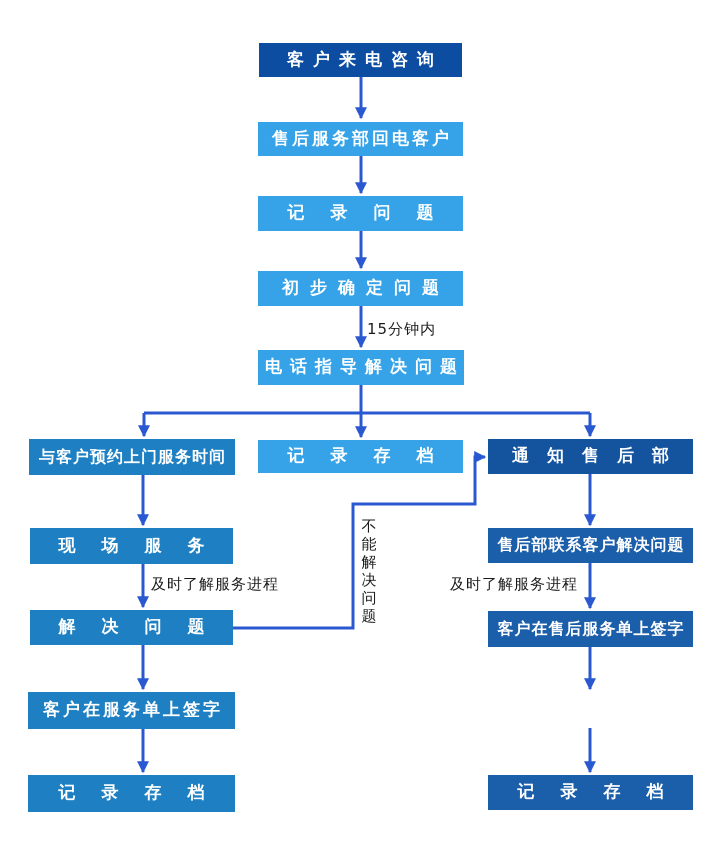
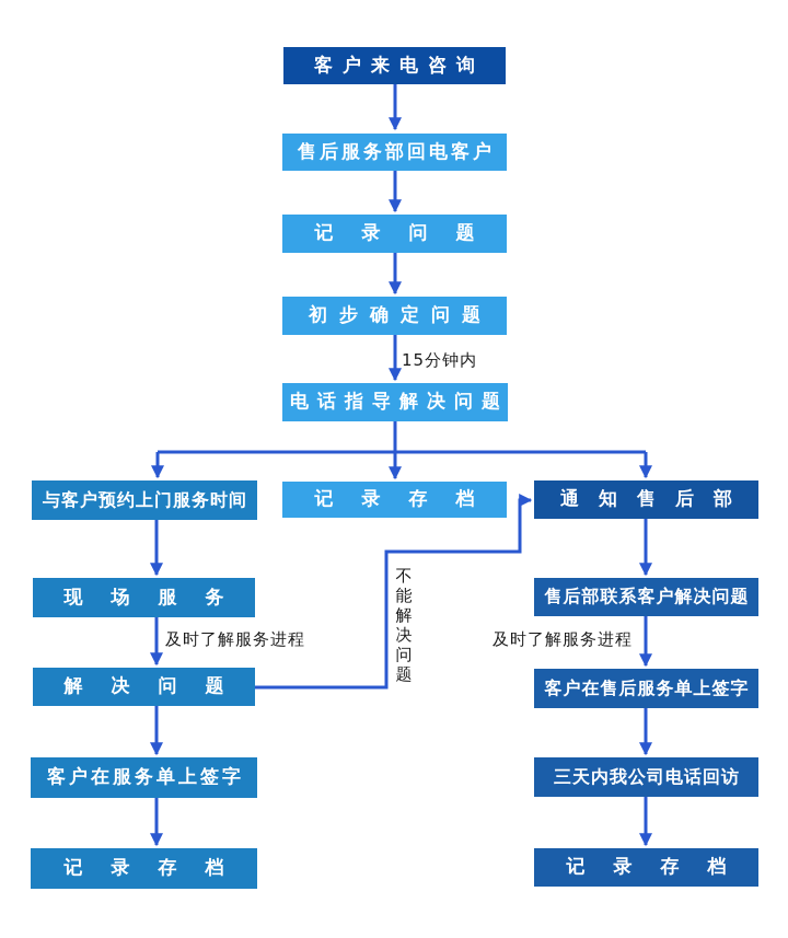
  客户来电咨询
  售后服务部回电客户
  记录问题
  初步确定问题
  电话指导解决问题
  与客户预约上门服务时间
  记录存档
  通知售后部
  现场服务
  售后部联系客户解决问题
  解决问题
  客户在售后服务单上签字
  客户在服务单上签字
+ 三天内我公司电话回访
  记录存档
  记录存档
  15分钟内
  及时了解服务进程
  及时了解服务进程
  不能解决问题
